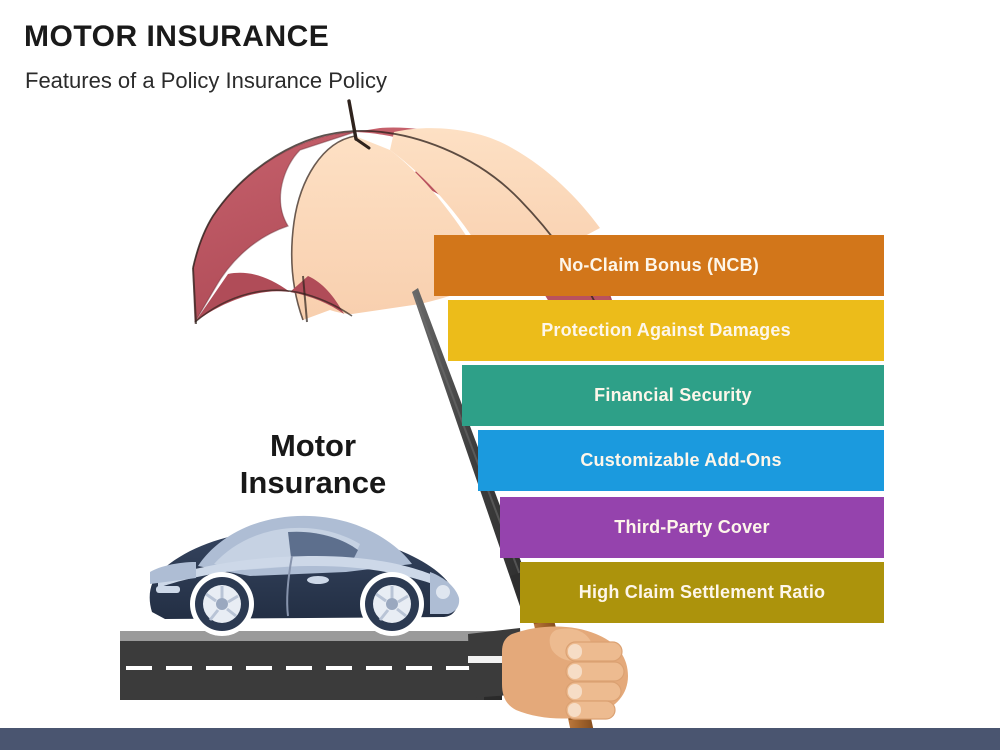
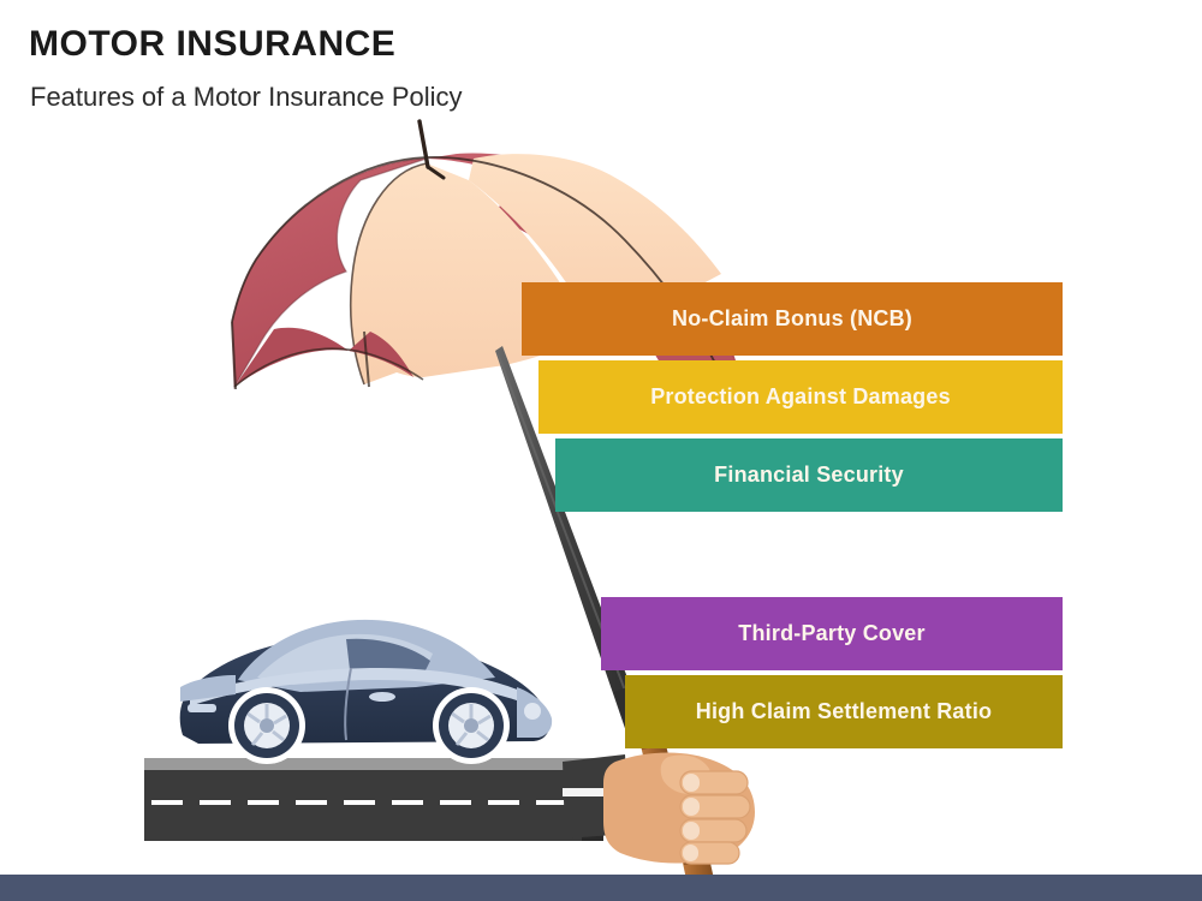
  MOTOR INSURANCE
- Features of a Policy Insurance Policy
+ Features of a Motor Insurance Policy
  No-Claim Bonus (NCB)
  Protection Against Damages
  Financial Security
- Customizable Add-Ons
  Third-Party Cover
  High Claim Settlement Ratio
- Motor
- Insurance
